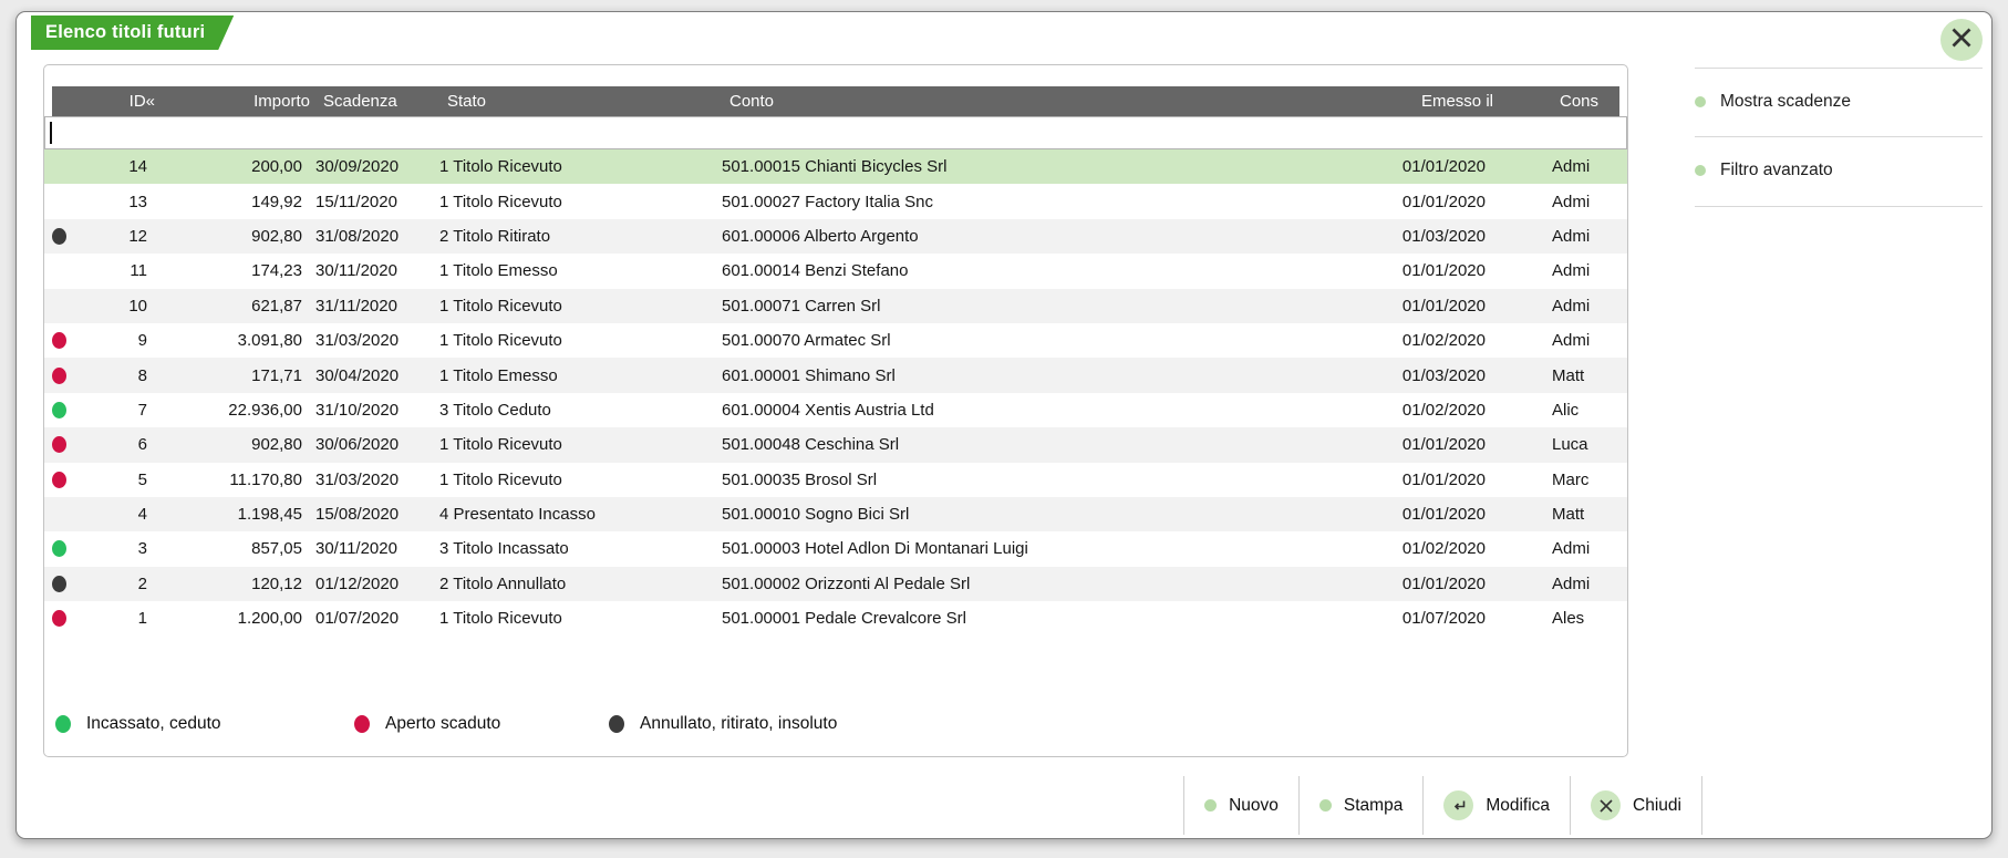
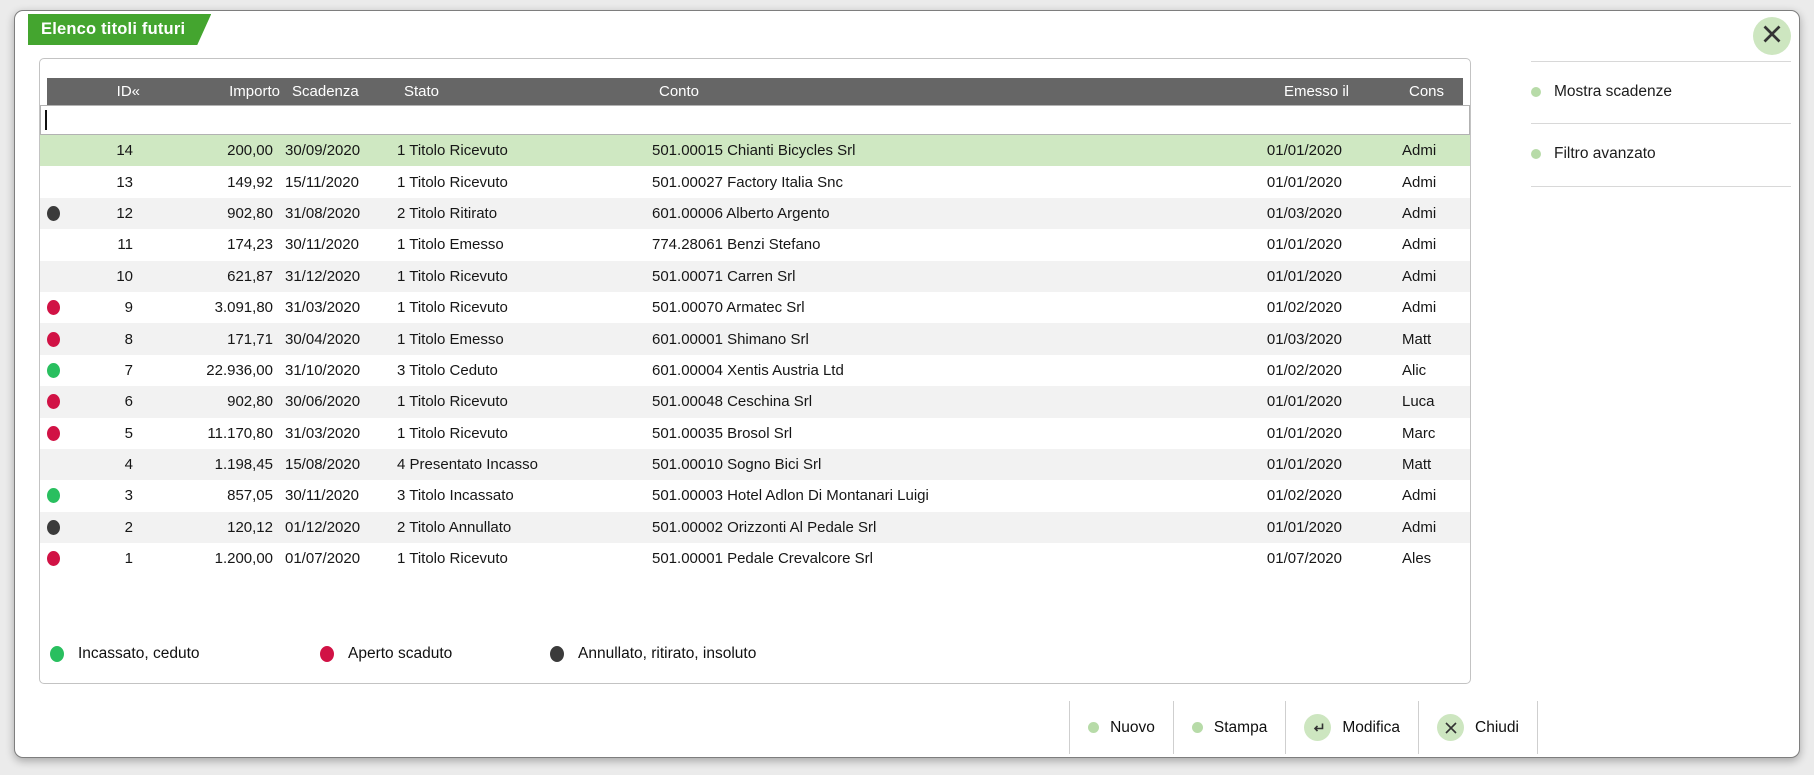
  Elenco titoli futuri
  Mostra scadenze
  Filtro avanzato
  ID«
  Importo
  Scadenza
  Stato
  Conto
  Emesso il
  Cons
  14
  200,00
  30/09/2020
  1 Titolo Ricevuto
  501.00015 Chianti Bicycles Srl
  01/01/2020
  Admi
  13
  149,92
  15/11/2020
  1 Titolo Ricevuto
  501.00027 Factory Italia Snc
  01/01/2020
  Admi
  12
  902,80
  31/08/2020
  2 Titolo Ritirato
  601.00006 Alberto Argento
  01/03/2020
  Admi
  11
  174,23
  30/11/2020
  1 Titolo Emesso
- 601.00014 Benzi Stefano
+ 774.28061 Benzi Stefano
  01/01/2020
  Admi
  10
  621,87
- 31/11/2020
+ 31/12/2020
  1 Titolo Ricevuto
  501.00071 Carren Srl
  01/01/2020
  Admi
  9
  3.091,80
  31/03/2020
  1 Titolo Ricevuto
  501.00070 Armatec Srl
  01/02/2020
  Admi
  8
  171,71
  30/04/2020
  1 Titolo Emesso
  601.00001 Shimano Srl
  01/03/2020
  Matt
  7
  22.936,00
  31/10/2020
  3 Titolo Ceduto
  601.00004 Xentis Austria Ltd
  01/02/2020
  Alic
  6
  902,80
  30/06/2020
  1 Titolo Ricevuto
  501.00048 Ceschina Srl
  01/01/2020
  Luca
  5
  11.170,80
  31/03/2020
  1 Titolo Ricevuto
  501.00035 Brosol Srl
  01/01/2020
  Marc
  4
  1.198,45
  15/08/2020
  4 Presentato Incasso
  501.00010 Sogno Bici Srl
  01/01/2020
  Matt
  3
  857,05
  30/11/2020
  3 Titolo Incassato
  501.00003 Hotel Adlon Di Montanari Luigi
  01/02/2020
  Admi
  2
  120,12
  01/12/2020
  2 Titolo Annullato
  501.00002 Orizzonti Al Pedale Srl
  01/01/2020
  Admi
  1
  1.200,00
  01/07/2020
  1 Titolo Ricevuto
  501.00001 Pedale Crevalcore Srl
  01/07/2020
  Ales
  Incassato, ceduto
  Aperto scaduto
  Annullato, ritirato, insoluto
  Nuovo
  Stampa
  Modifica
  Chiudi
